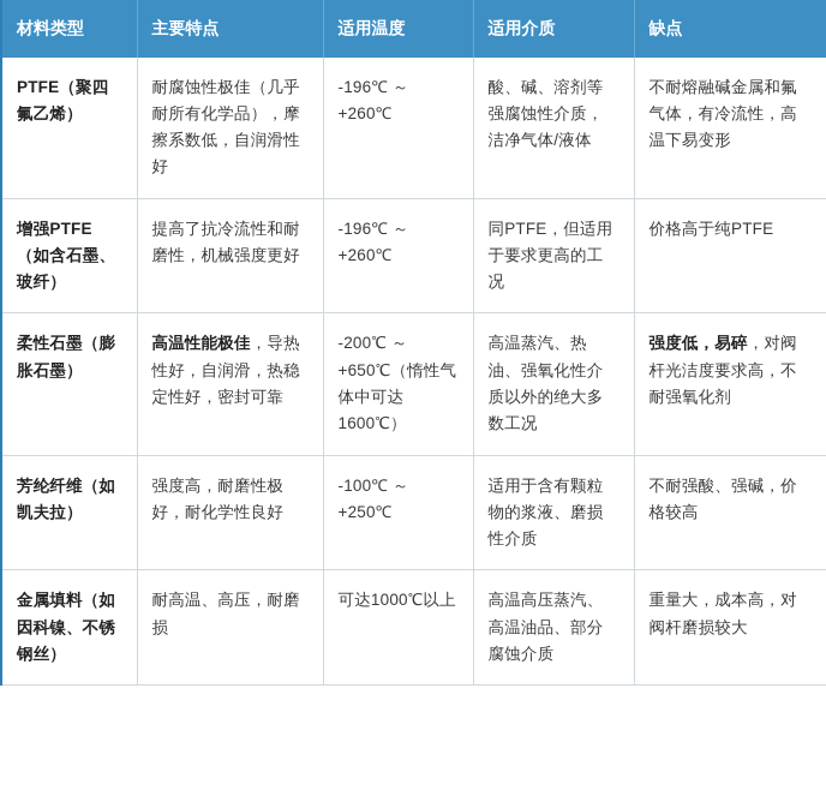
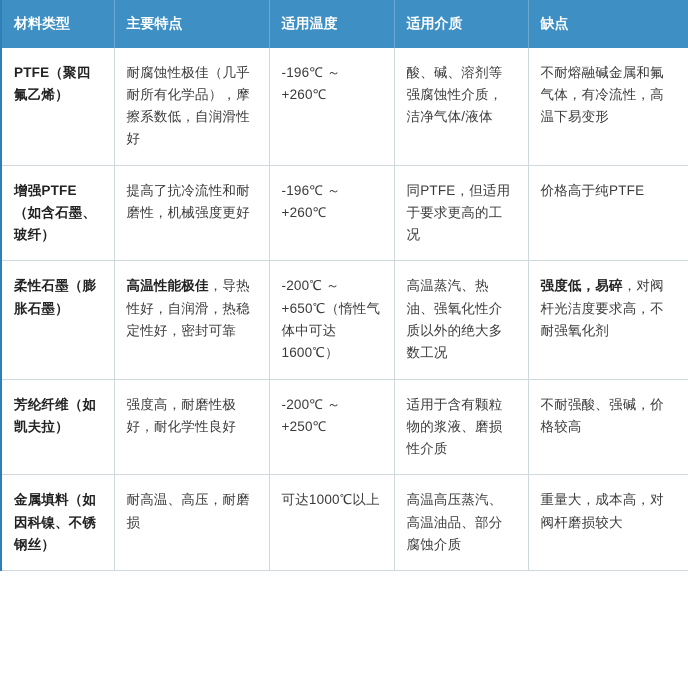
  材料类型	主要特点	适用温度	适用介质	缺点
  PTFE（聚四氟乙烯）	耐腐蚀性极佳（几乎耐所有化学品），摩擦系数低，自润滑性好	-196℃ ～ +260℃	酸、碱、溶剂等强腐蚀性介质，洁净气体/液体	不耐熔融碱金属和氟气体，有冷流性，高温下易变形
  增强PTFE（如含石墨、玻纤）	提高了抗冷流性和耐磨性，机械强度更好	-196℃ ～ +260℃	同PTFE，但适用于要求更高的工况	价格高于纯PTFE
  柔性石墨（膨胀石墨）	高温性能极佳，导热性好，自润滑，热稳定性好，密封可靠	-200℃ ～ +650℃（惰性气体中可达1600℃）	高温蒸汽、热油、强氧化性介质以外的绝大多数工况	强度低，易碎，对阀杆光洁度要求高，不耐强氧化剂
- 芳纶纤维（如凯夫拉）	强度高，耐磨性极好，耐化学性良好	-100℃ ～ +250℃	适用于含有颗粒物的浆液、磨损性介质	不耐强酸、强碱，价格较高
+ 芳纶纤维（如凯夫拉）	强度高，耐磨性极好，耐化学性良好	-200℃ ～ +250℃	适用于含有颗粒物的浆液、磨损性介质	不耐强酸、强碱，价格较高
  金属填料（如因科镍、不锈钢丝）	耐高温、高压，耐磨损	可达1000℃以上	高温高压蒸汽、高温油品、部分腐蚀介质	重量大，成本高，对阀杆磨损较大
